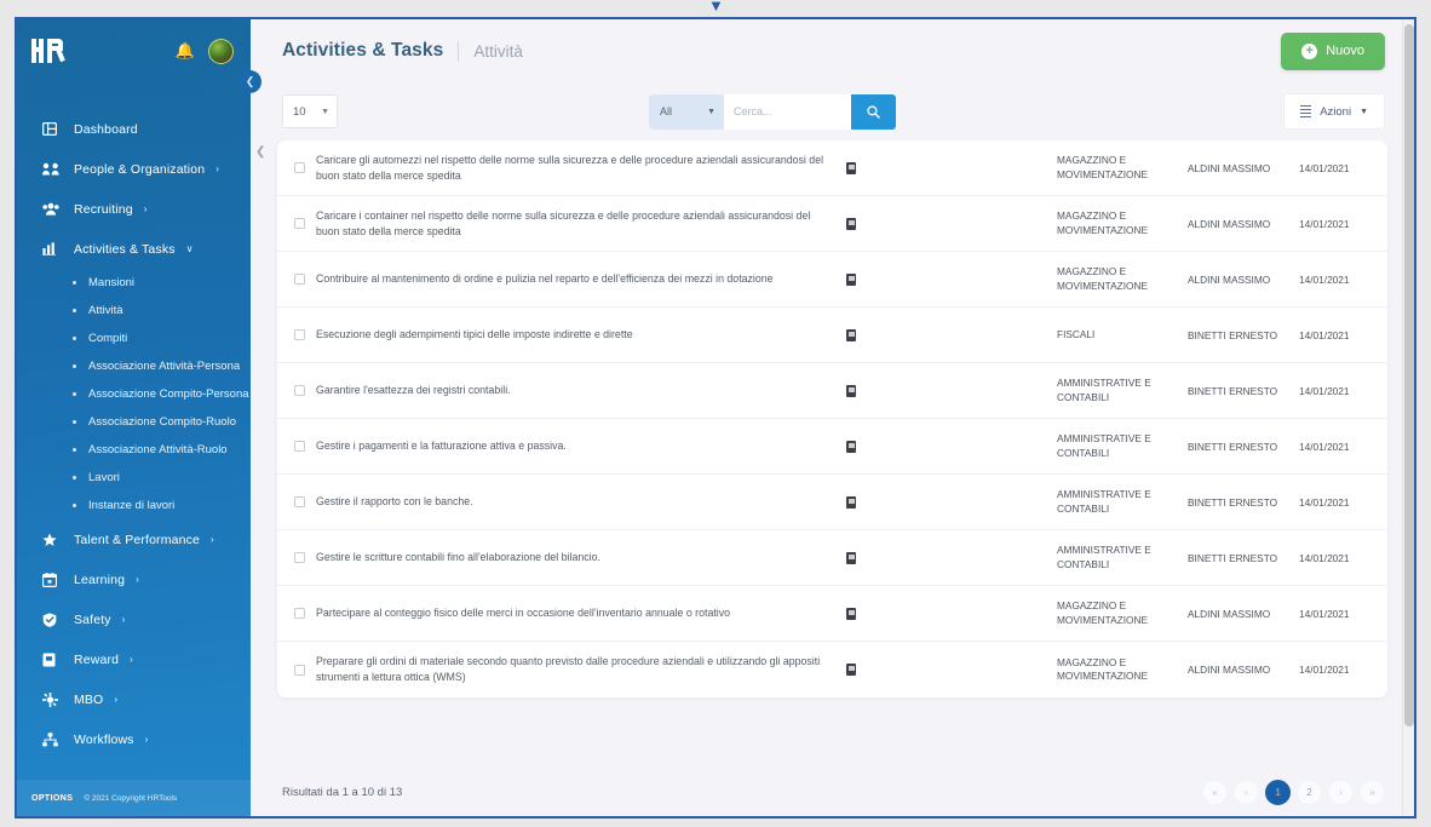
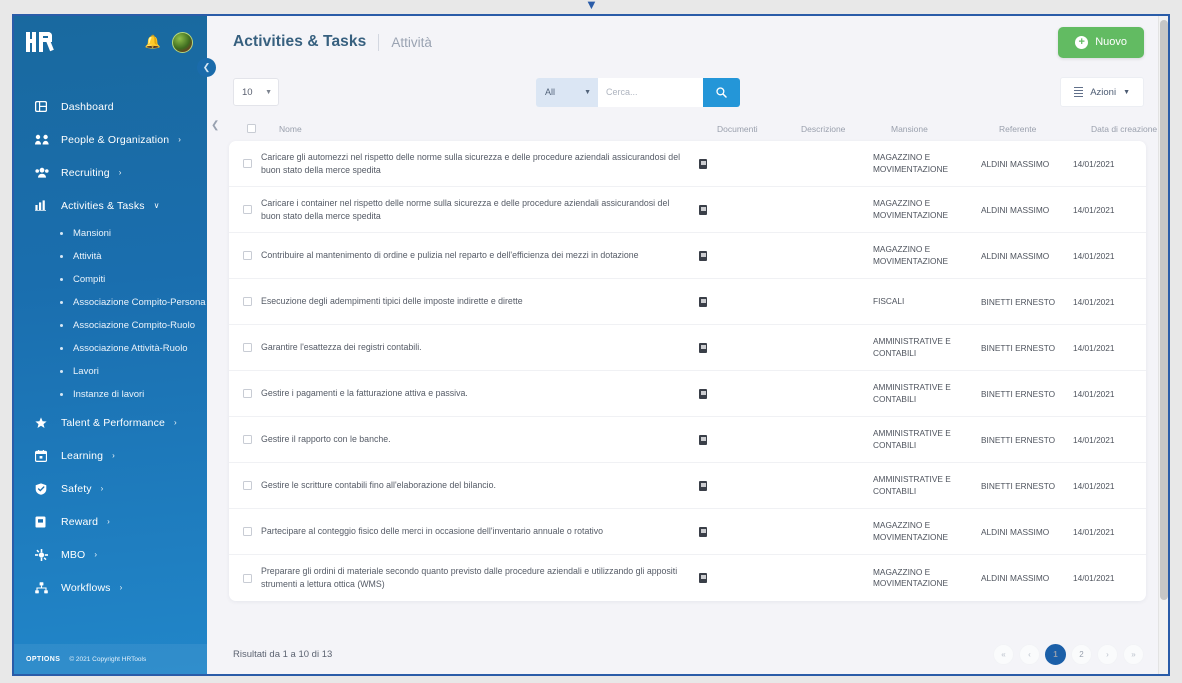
  ▼
  🔔
  ❮
  Dashboard
  People & Organization
  ›
  Recruiting
  ›
  Activities & Tasks
  ∨
  Mansioni
  Attività
  Compiti
- Associazione Attività-Persona
  Associazione Compito-Persona
  Associazione Compito-Ruolo
  Associazione Attività-Ruolo
  Lavori
  Instanze di lavori
  Talent & Performance
  ›
  Learning
  ›
  Safety
  ›
  Reward
  ›
  MBO
  ›
  Workflows
  ›
  Activities & Tasks
  Attività
  +
  Nuovo
  10
  All
  Cerca...
  Azioni
  ❮
+ Nome
+ Documenti
+ Descrizione
+ Mansione
+ Referente
+ Data di creazione
  Caricare gli automezzi nel rispetto delle norme sulla sicurezza e delle procedure aziendali assicurandosi del buon stato della merce spedita
  MAGAZZINO E MOVIMENTAZIONE
  ALDINI MASSIMO
  14/01/2021
  Caricare i container nel rispetto delle norme sulla sicurezza e delle procedure aziendali assicurandosi del buon stato della merce spedita
  MAGAZZINO E MOVIMENTAZIONE
  ALDINI MASSIMO
  14/01/2021
  Contribuire al mantenimento di ordine e pulizia nel reparto e dell'efficienza dei mezzi in dotazione
  MAGAZZINO E MOVIMENTAZIONE
  ALDINI MASSIMO
  14/01/2021
  Esecuzione degli adempimenti tipici delle imposte indirette e dirette
  FISCALI
  BINETTI ERNESTO
  14/01/2021
  Garantire l'esattezza dei registri contabili.
  AMMINISTRATIVE E CONTABILI
  BINETTI ERNESTO
  14/01/2021
  Gestire i pagamenti e la fatturazione attiva e passiva.
  AMMINISTRATIVE E CONTABILI
  BINETTI ERNESTO
  14/01/2021
  Gestire il rapporto con le banche.
  AMMINISTRATIVE E CONTABILI
  BINETTI ERNESTO
  14/01/2021
  Gestire le scritture contabili fino all'elaborazione del bilancio.
  AMMINISTRATIVE E CONTABILI
  BINETTI ERNESTO
  14/01/2021
  Partecipare al conteggio fisico delle merci in occasione dell'inventario annuale o rotativo
  MAGAZZINO E MOVIMENTAZIONE
  ALDINI MASSIMO
  14/01/2021
  Preparare gli ordini di materiale secondo quanto previsto dalle procedure aziendali e utilizzando gli appositi strumenti a lettura ottica (WMS)
  MAGAZZINO E MOVIMENTAZIONE
  ALDINI MASSIMO
  14/01/2021
  Risultati da 1 a 10 di 13
  «
  ‹
  1
  2
  ›
  »
